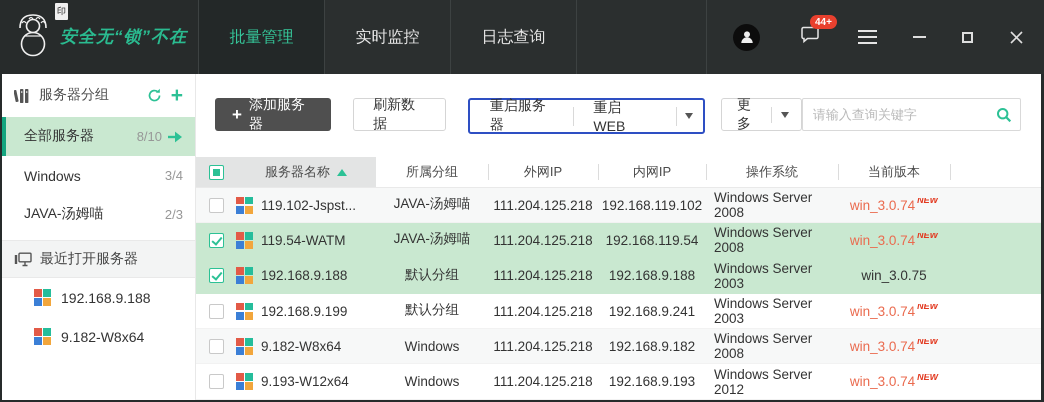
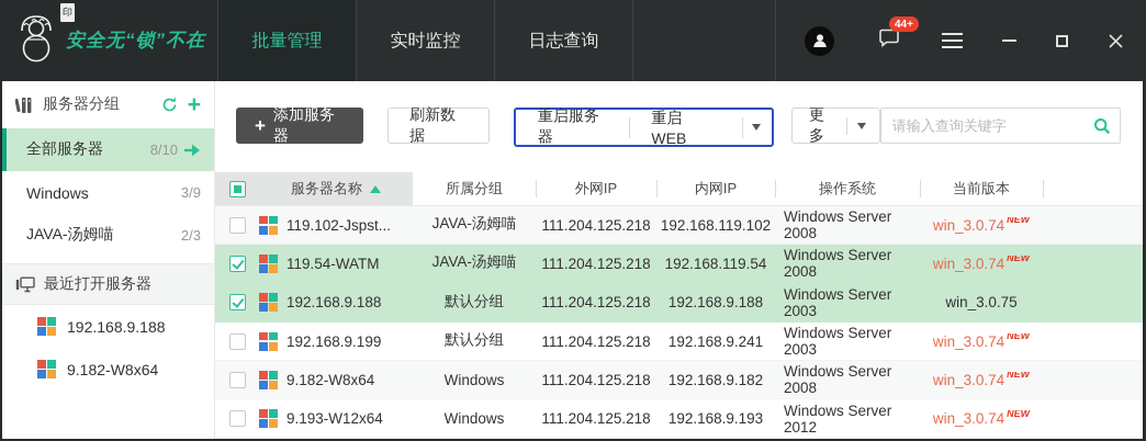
  印
  安全无“锁”不在
  批量管理
  实时监控
  日志查询
  44+
  服务器分组
  +
  全部服务器
  8/10
  Windows
- 3/4
+ 3/9
  JAVA-汤姆喵
  2/3
  最近打开服务器
  192.168.9.188
  9.182-W8x64
  +
  添加服务器
  刷新数据
  重启服务器
  重启WEB
  更多
  请输入查询关键字
  服务器名称
  所属分组
  外网IP
  内网IP
  操作系统
  当前版本
  119.102-Jspst...
  JAVA-汤姆喵
  111.204.125.218
  192.168.119.102
  Windows Server 2008
  win_3.0.74
  NEW
  119.54-WATM
  JAVA-汤姆喵
  111.204.125.218
  192.168.119.54
  Windows Server 2008
  win_3.0.74
  NEW
  192.168.9.188
  默认分组
  111.204.125.218
  192.168.9.188
  Windows Server 2003
  win_3.0.75
  192.168.9.199
  默认分组
  111.204.125.218
  192.168.9.241
  Windows Server 2003
  win_3.0.74
  NEW
  9.182-W8x64
  Windows
  111.204.125.218
  192.168.9.182
  Windows Server 2008
  win_3.0.74
  NEW
  9.193-W12x64
  Windows
  111.204.125.218
  192.168.9.193
  Windows Server 2012
  win_3.0.74
  NEW
